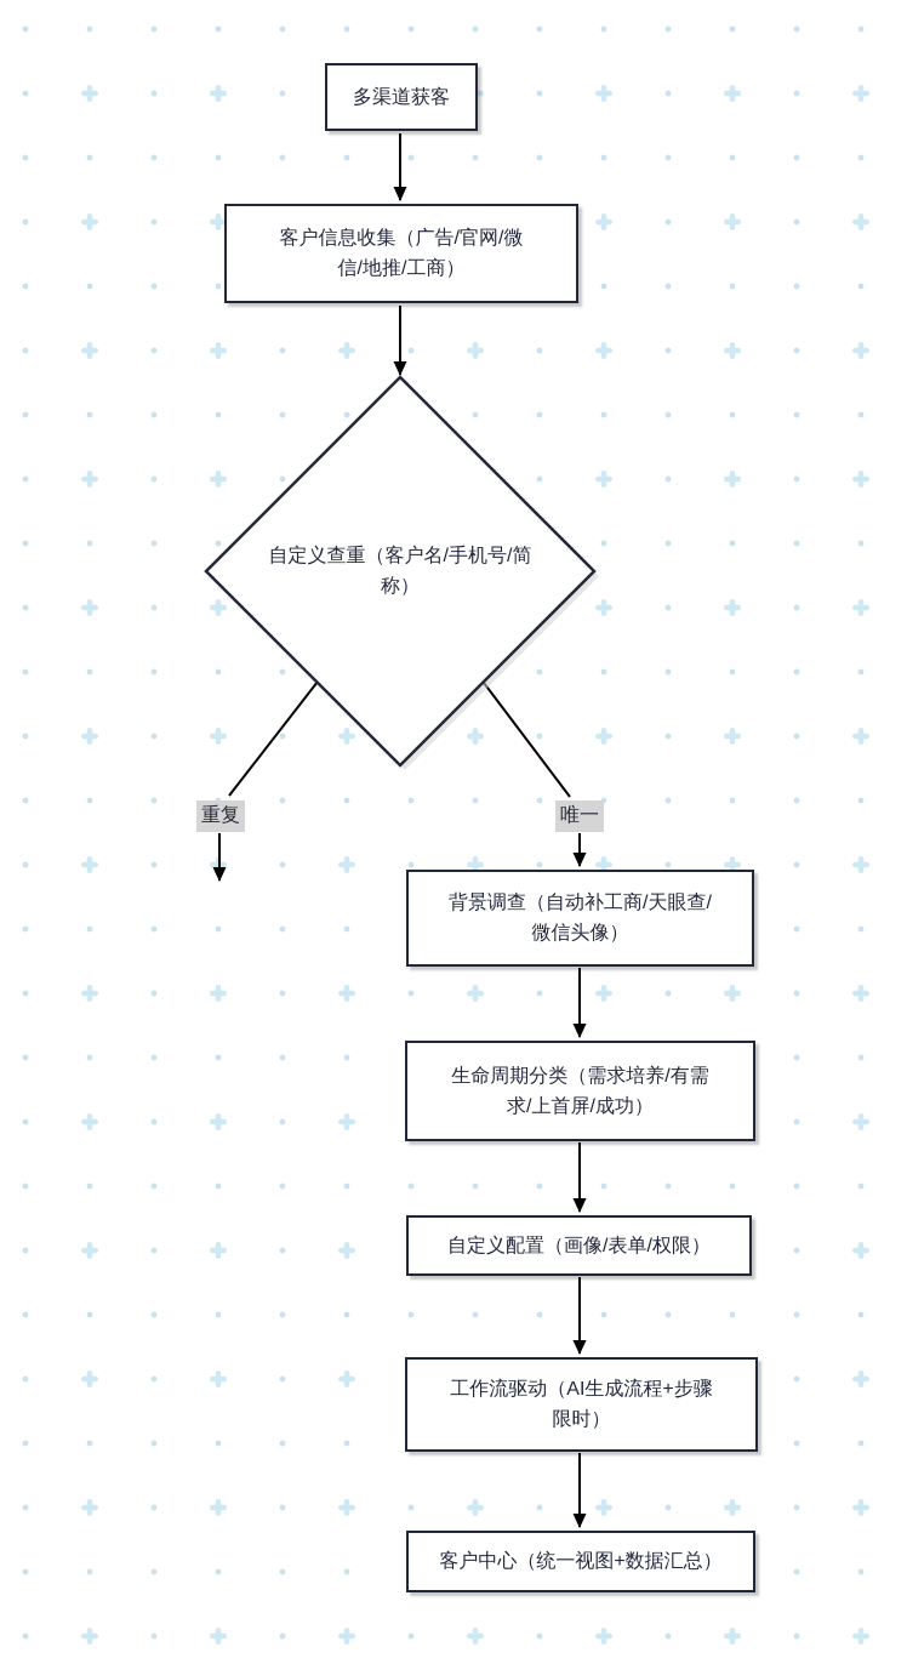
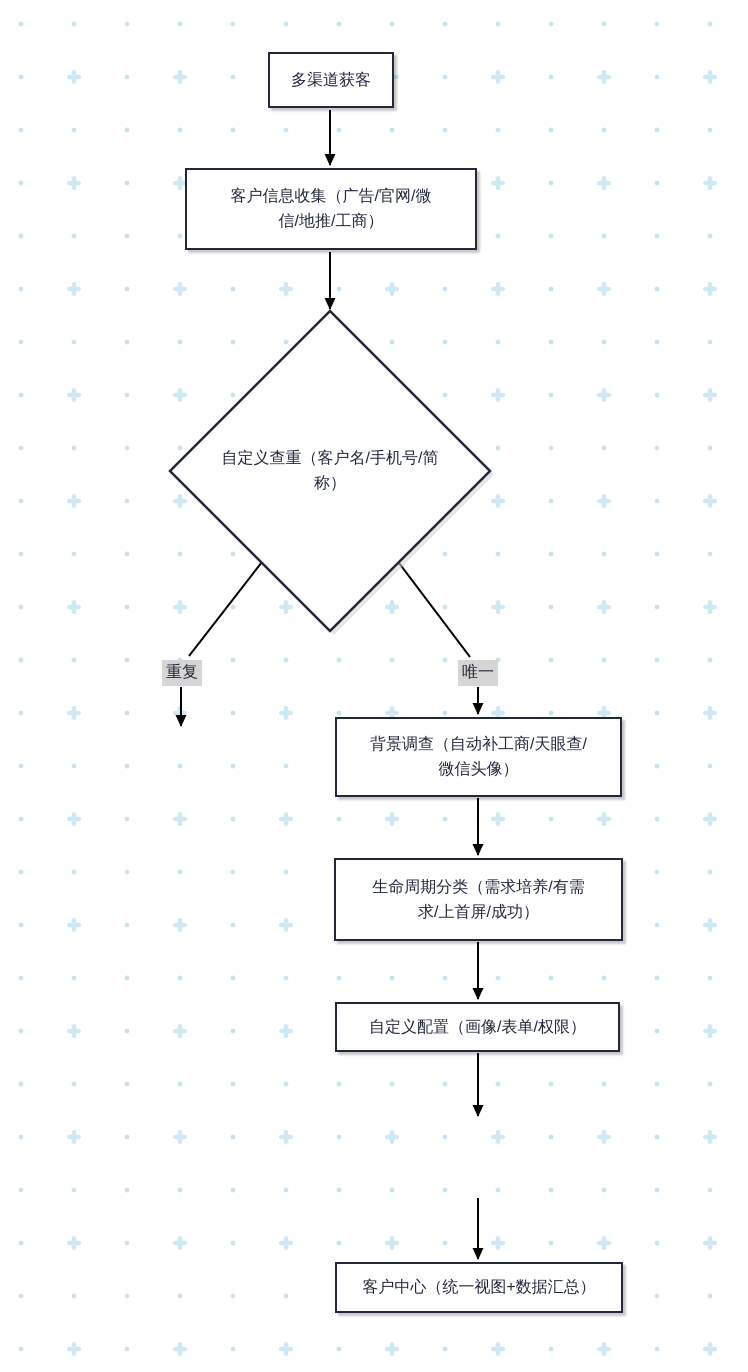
  多渠道获客
  客户信息收集（广告/官网/微
  信/地推/工商）
  背景调查（自动补工商/天眼查/
  微信头像）
  生命周期分类（需求培养/有需
  求/上首屏/成功）
  自定义配置（画像/表单/权限）
- 工作流驱动（AI生成流程+步骤
- 限时）
  客户中心（统一视图+数据汇总）
  自定义查重（客户名/手机号/简
  称）
  重复
  唯一
